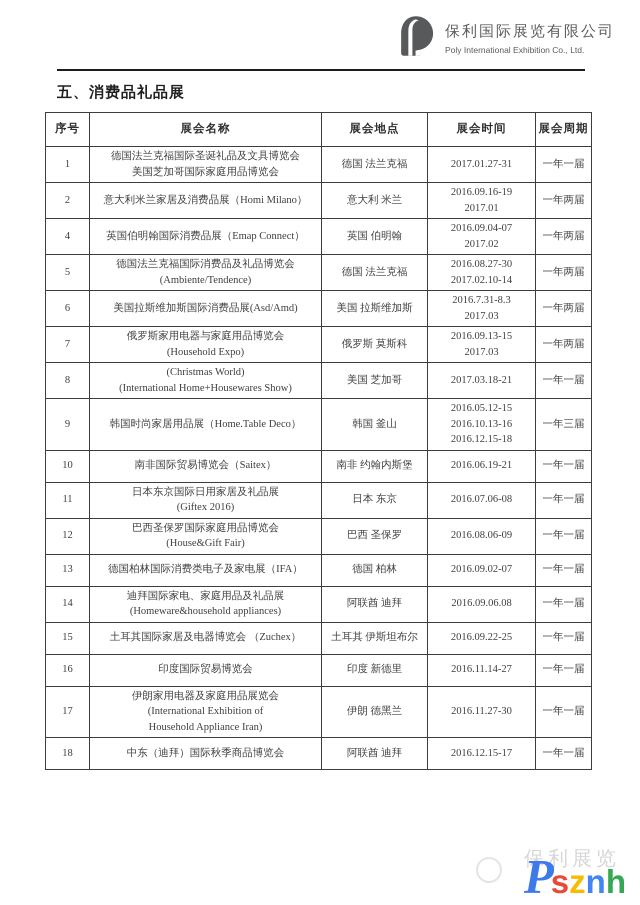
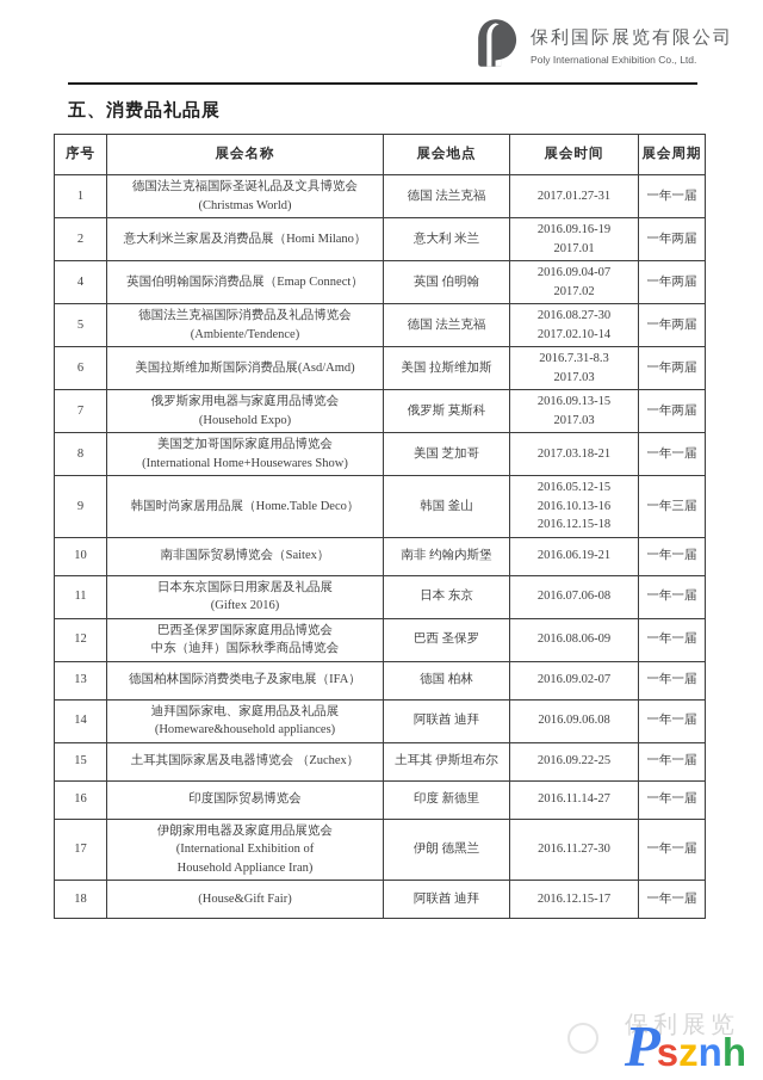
  保利国际展览有限公司
  Poly International Exhibition Co., Ltd.
  五、消费品礼品展
  序号	展会名称	展会地点	展会时间	展会周期
- 1	德国法兰克福国际圣诞礼品及文具博览会美国芝加哥国际家庭用品博览会	德国 法兰克福	2017.01.27-31	一年一届
+ 1	德国法兰克福国际圣诞礼品及文具博览会(Christmas World)	德国 法兰克福	2017.01.27-31	一年一届
  2	意大利米兰家居及消费品展（Homi Milano）	意大利 米兰	2016.09.16-192017.01	一年两届
  4	英国伯明翰国际消费品展（Emap Connect）	英国 伯明翰	2016.09.04-072017.02	一年两届
  5	德国法兰克福国际消费品及礼品博览会(Ambiente/Tendence)	德国 法兰克福	2016.08.27-302017.02.10-14	一年两届
  6	美国拉斯维加斯国际消费品展(Asd/Amd)	美国 拉斯维加斯	2016.7.31-8.32017.03	一年两届
  7	俄罗斯家用电器与家庭用品博览会(Household Expo)	俄罗斯 莫斯科	2016.09.13-152017.03	一年两届
- 8	(Christmas World)(International Home+Housewares Show)	美国 芝加哥	2017.03.18-21	一年一届
+ 8	美国芝加哥国际家庭用品博览会(International Home+Housewares Show)	美国 芝加哥	2017.03.18-21	一年一届
  9	韩国时尚家居用品展（Home.Table Deco）	韩国 釜山	2016.05.12-152016.10.13-162016.12.15-18	一年三届
  10	南非国际贸易博览会（Saitex）	南非 约翰内斯堡	2016.06.19-21	一年一届
  11	日本东京国际日用家居及礼品展(Giftex 2016)	日本 东京	2016.07.06-08	一年一届
- 12	巴西圣保罗国际家庭用品博览会(House&Gift Fair)	巴西 圣保罗	2016.08.06-09	一年一届
+ 12	巴西圣保罗国际家庭用品博览会中东（迪拜）国际秋季商品博览会	巴西 圣保罗	2016.08.06-09	一年一届
  13	德国柏林国际消费类电子及家电展（IFA）	德国 柏林	2016.09.02-07	一年一届
  14	迪拜国际家电、家庭用品及礼品展(Homeware&household appliances)	阿联酋 迪拜	2016.09.06.08	一年一届
  15	土耳其国际家居及电器博览会 （Zuchex）	土耳其 伊斯坦布尔	2016.09.22-25	一年一届
  16	印度国际贸易博览会	印度 新德里	2016.11.14-27	一年一届
  17	伊朗家用电器及家庭用品展览会(International Exhibition ofHousehold Appliance Iran)	伊朗 德黑兰	2016.11.27-30	一年一届
- 18	中东（迪拜）国际秋季商品博览会	阿联酋 迪拜	2016.12.15-17	一年一届
+ 18	(House&Gift Fair)	阿联酋 迪拜	2016.12.15-17	一年一届
  保利展览
  P
  s
  z
  n
  h
